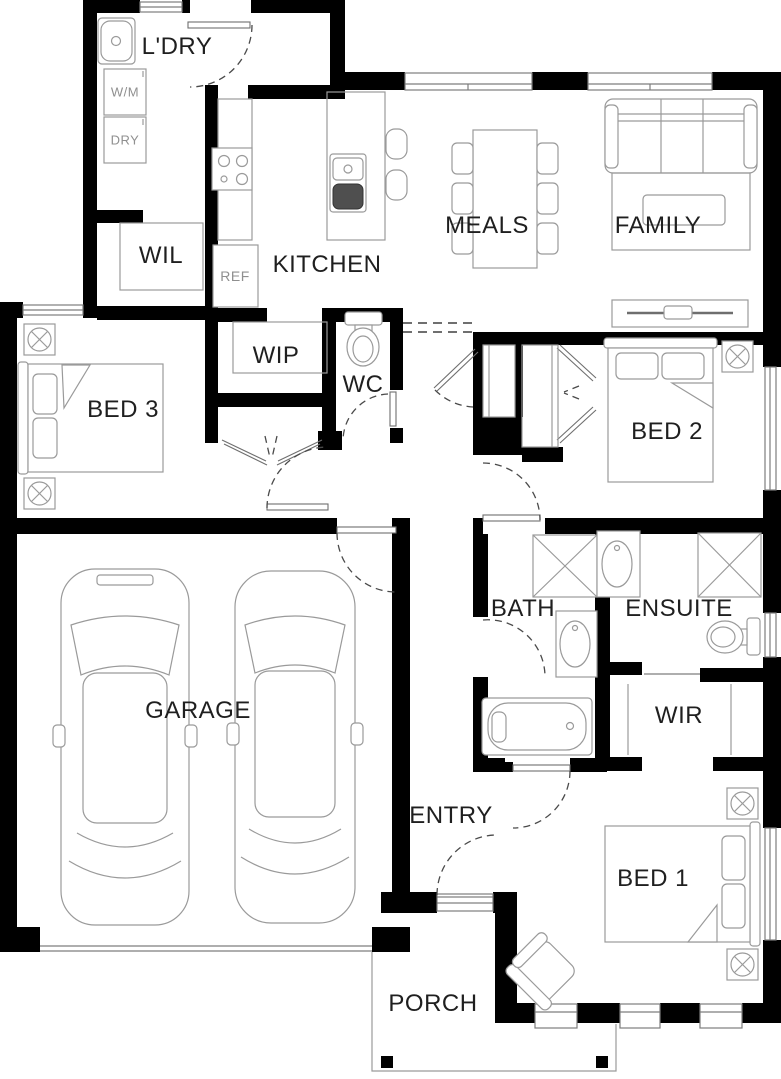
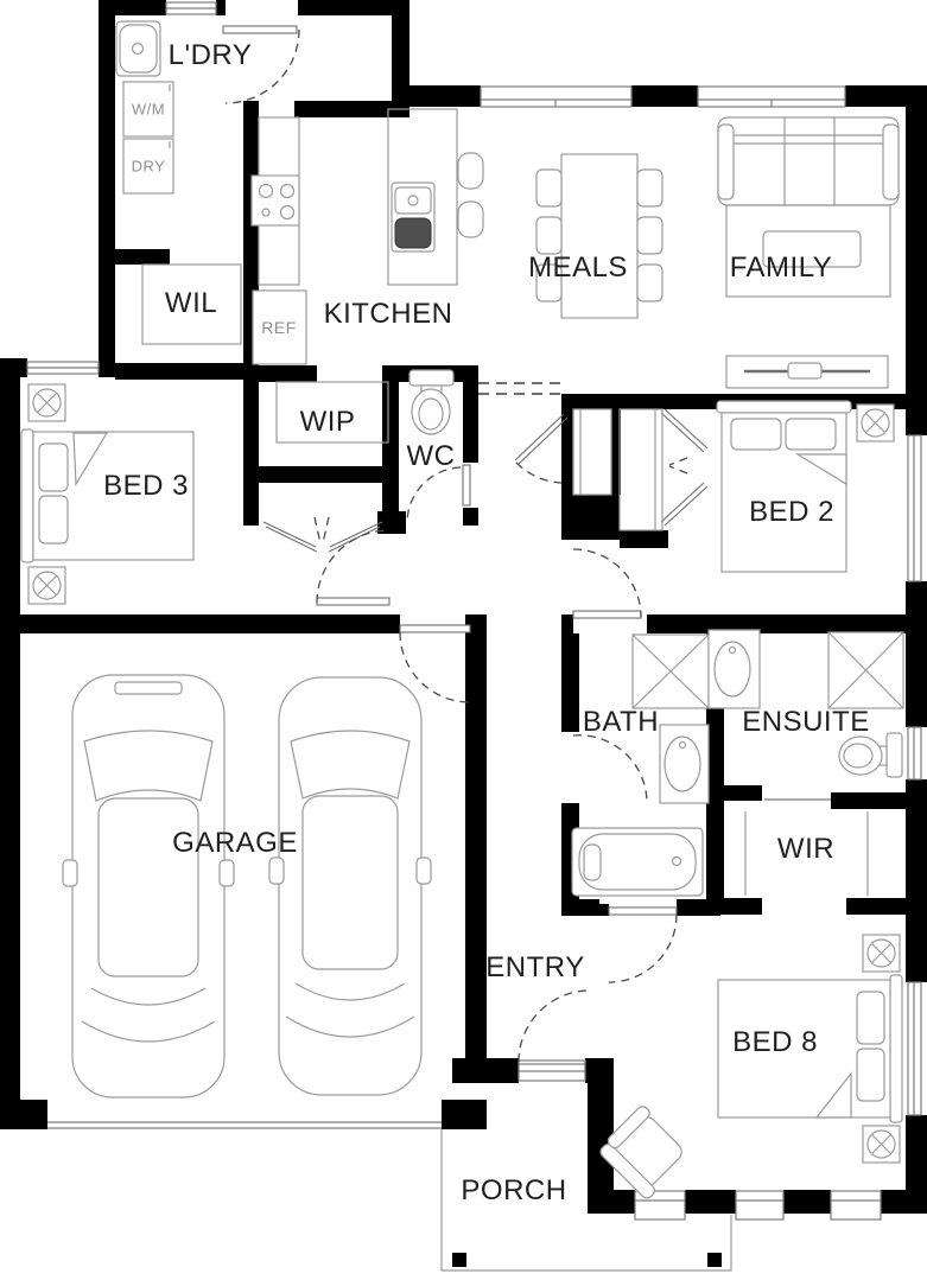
  L'DRY
  W/M
  DRY
  WIL
  KITCHEN
  REF
  WIP
  WC
  MEALS
  FAMILY
  BED 3
  BED 2
  BATH
  ENSUITE
  GARAGE
  WIR
  ENTRY
- BED 1
+ BED 8
  PORCH
